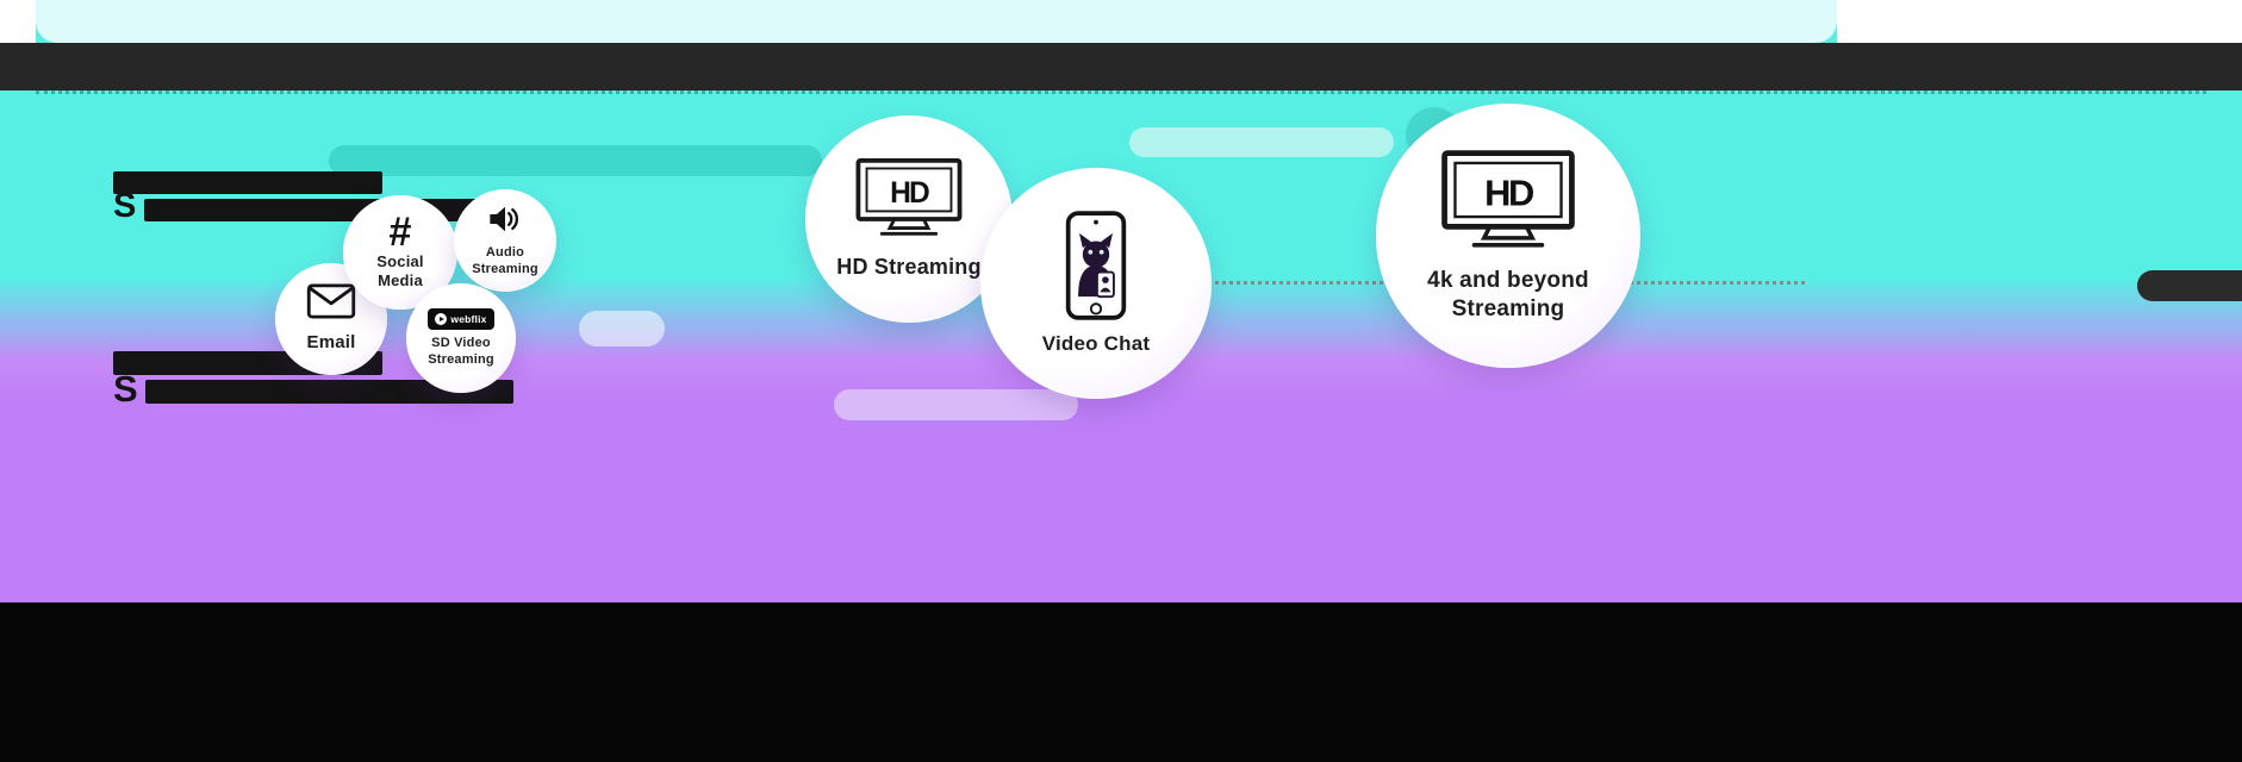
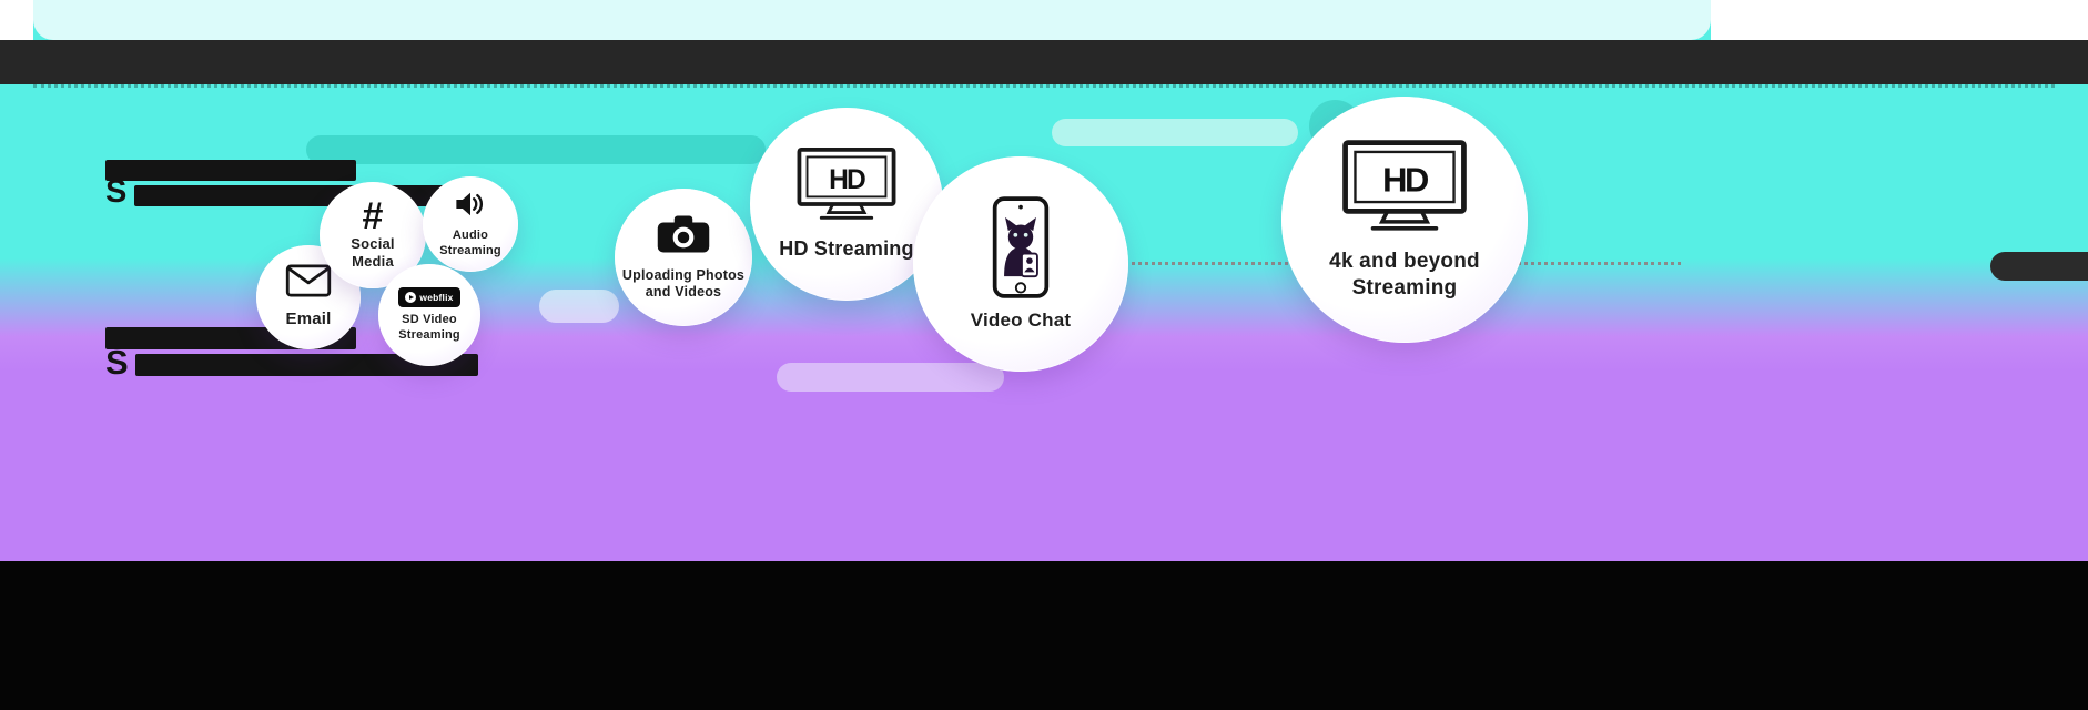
  S
  S
  Email
  #
  Social
  Media
  Audio
  Streaming
  webflix
  SD Video
  Streaming
+ Uploading Photos
+ and Videos
  HD
  HD Streaming
  Video Chat
  HD
  4k and beyond
  Streaming
